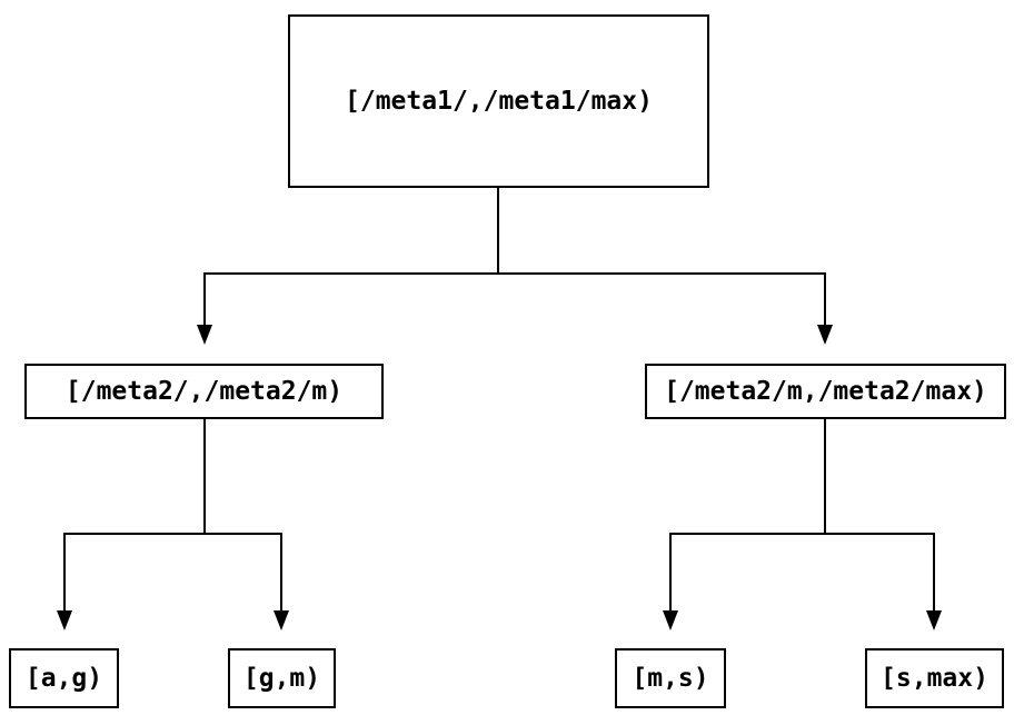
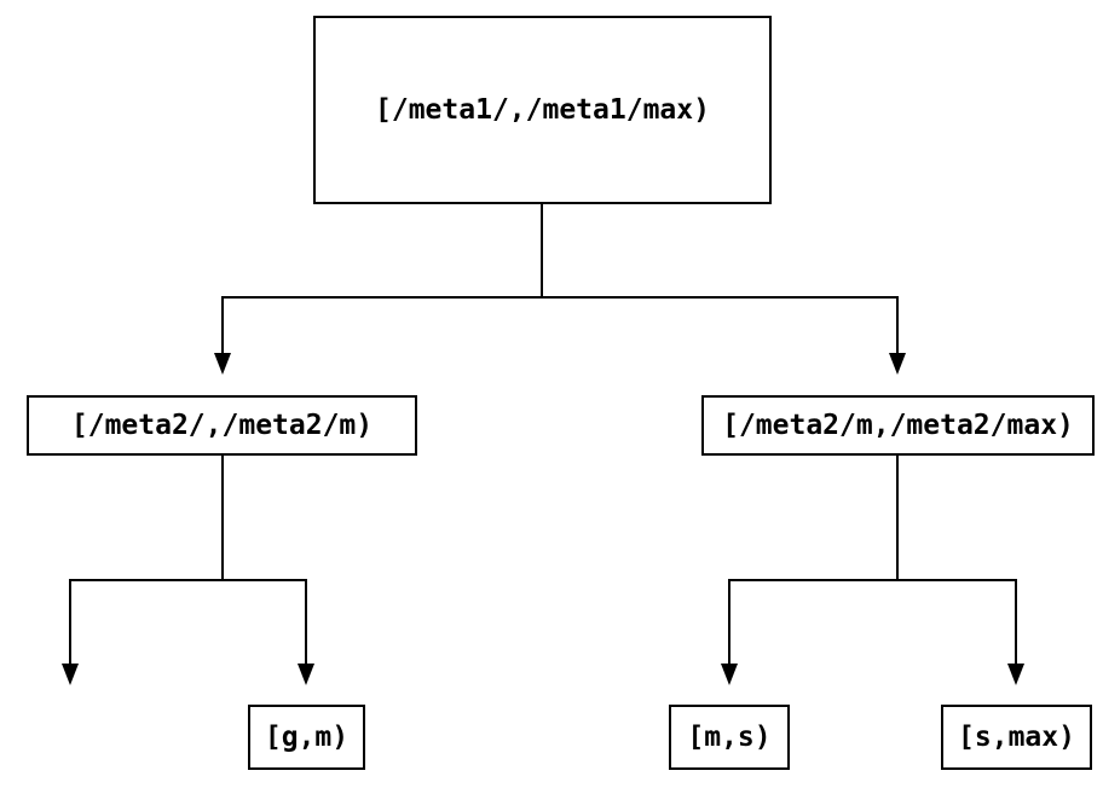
  [/meta1/,/meta1/max)
  [/meta2/,/meta2/m)
  [/meta2/m,/meta2/max)
- [a,g)
  [g,m)
  [m,s)
  [s,max)
